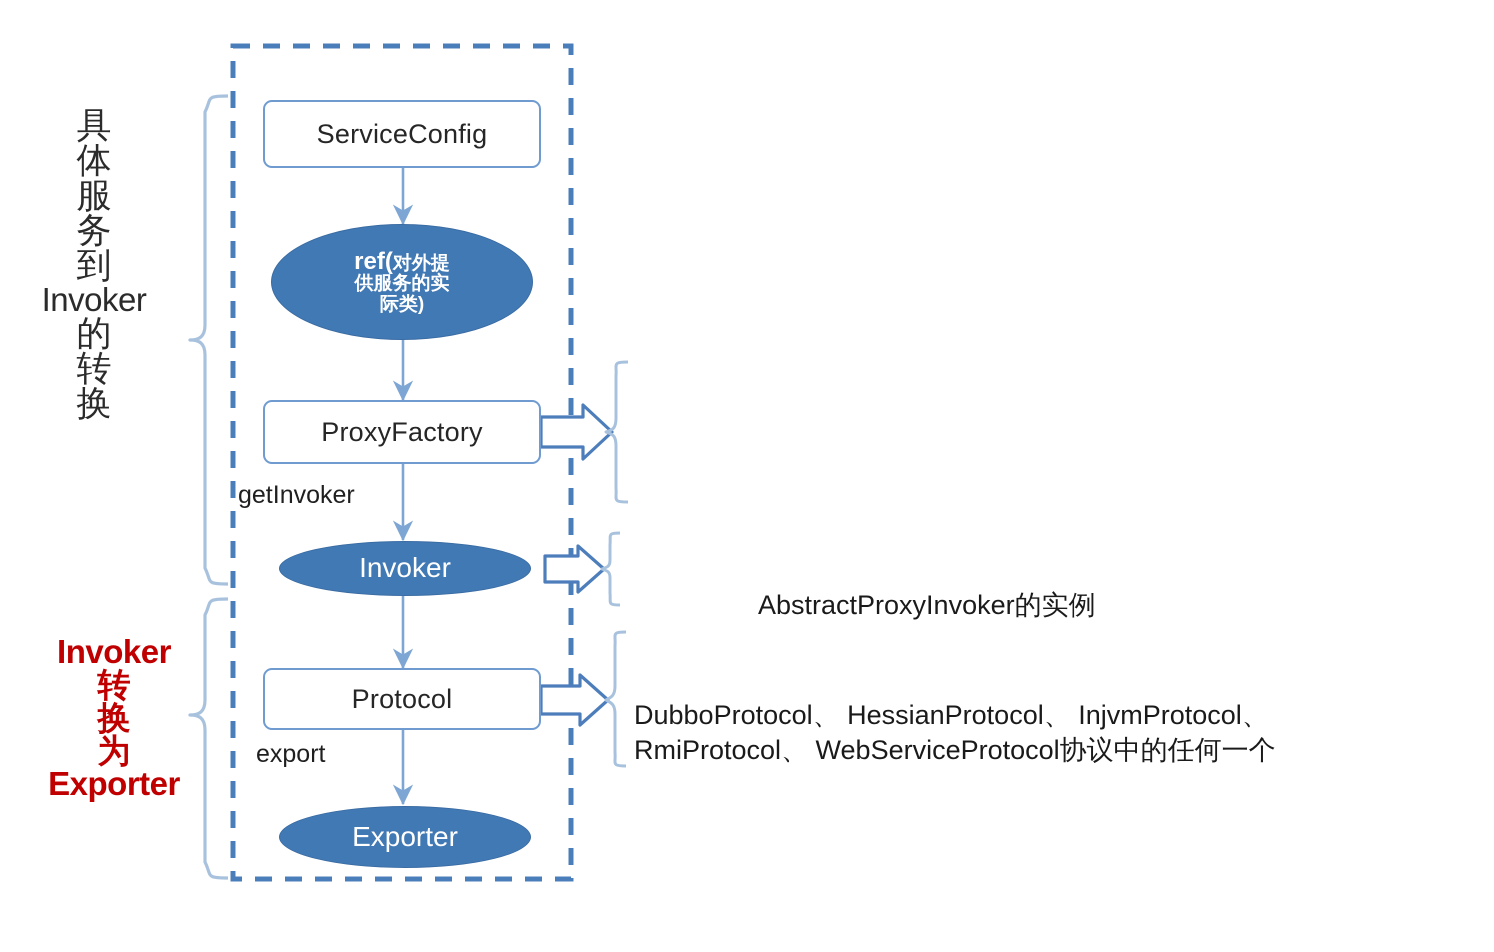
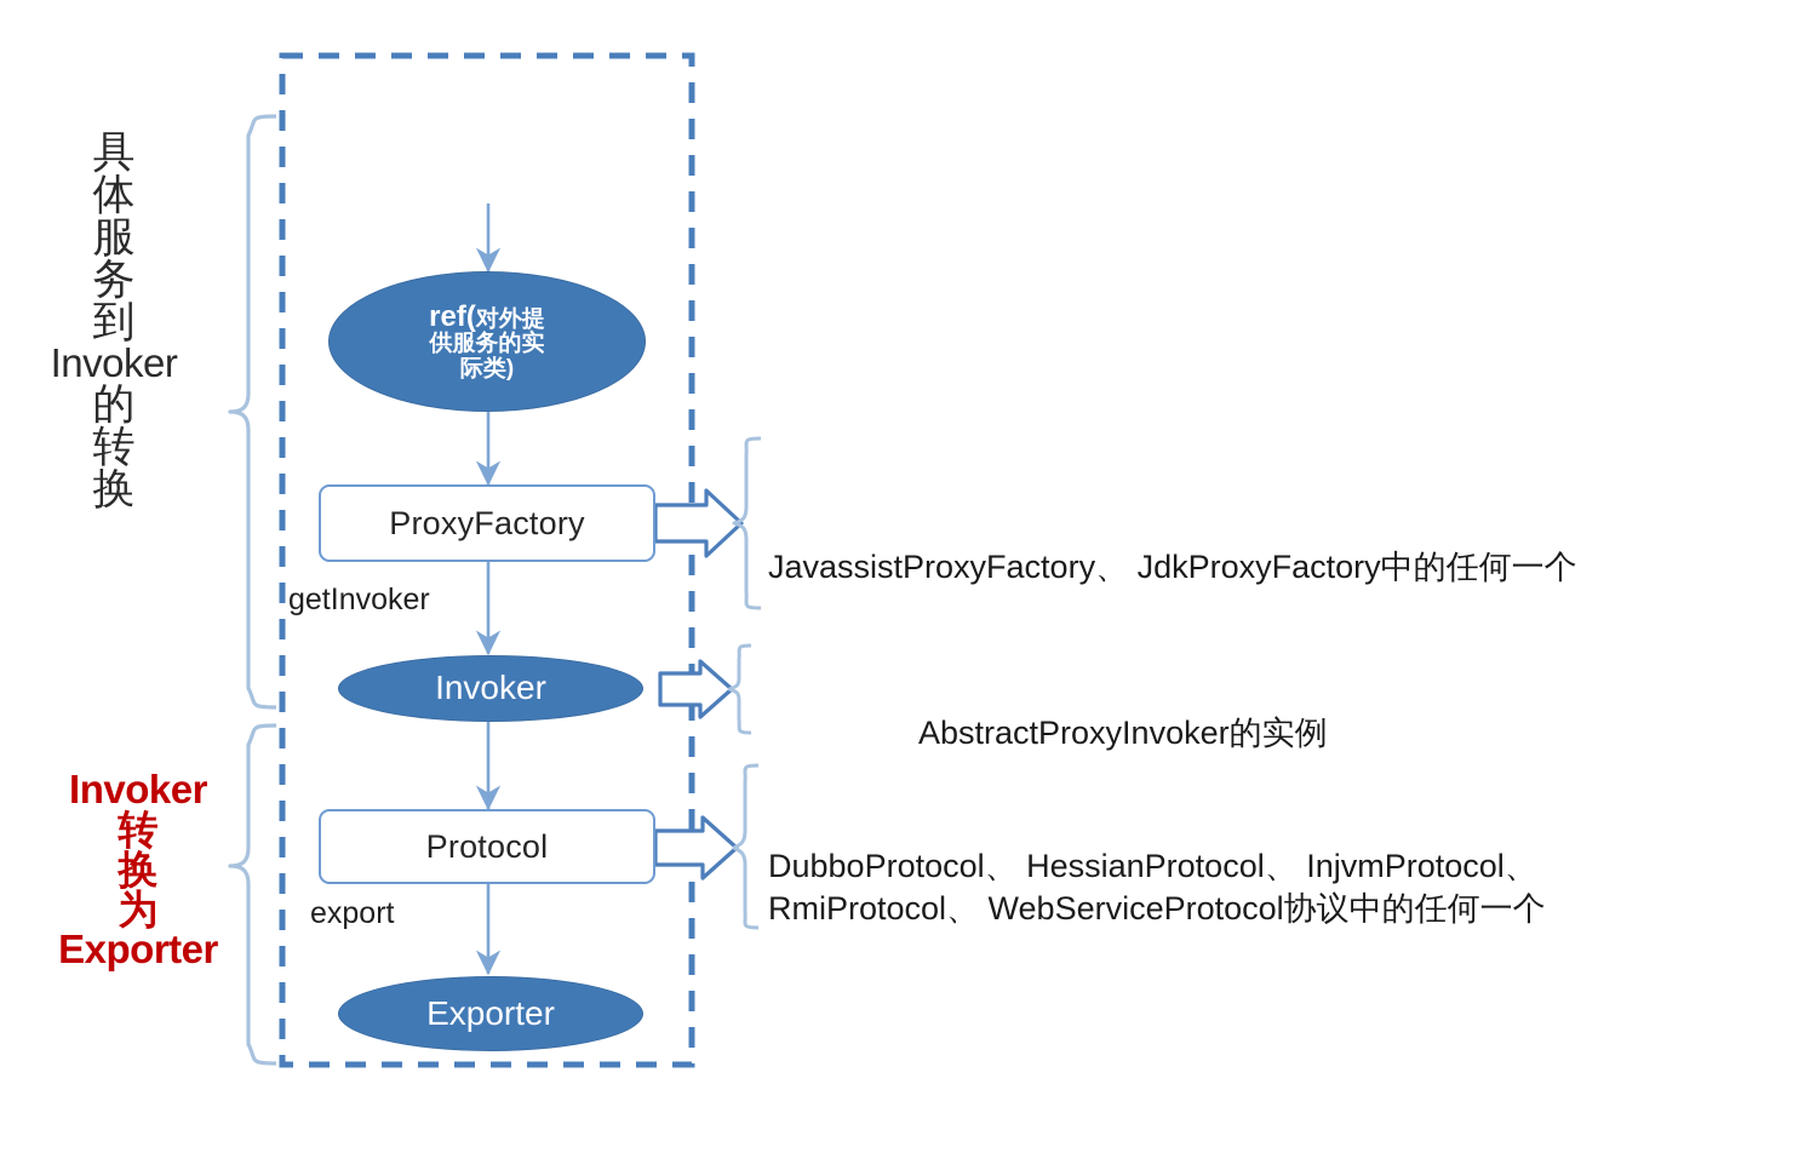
  具
  体
  服
  务
  到
  Invoker
  的
  转
  换
  Invoker
  转
  换
  为
  Exporter
- ServiceConfig
  ref(对外提
  供服务的实
  际类)
  ProxyFactory
  Invoker
  Protocol
  Exporter
  getInvoker
  export
+ JavassistProxyFactory、 JdkProxyFactory中的任何一个
  AbstractProxyInvoker的实例
  DubboProtocol、 HessianProtocol、 InjvmProtocol、
  RmiProtocol、 WebServiceProtocol协议中的任何一个
